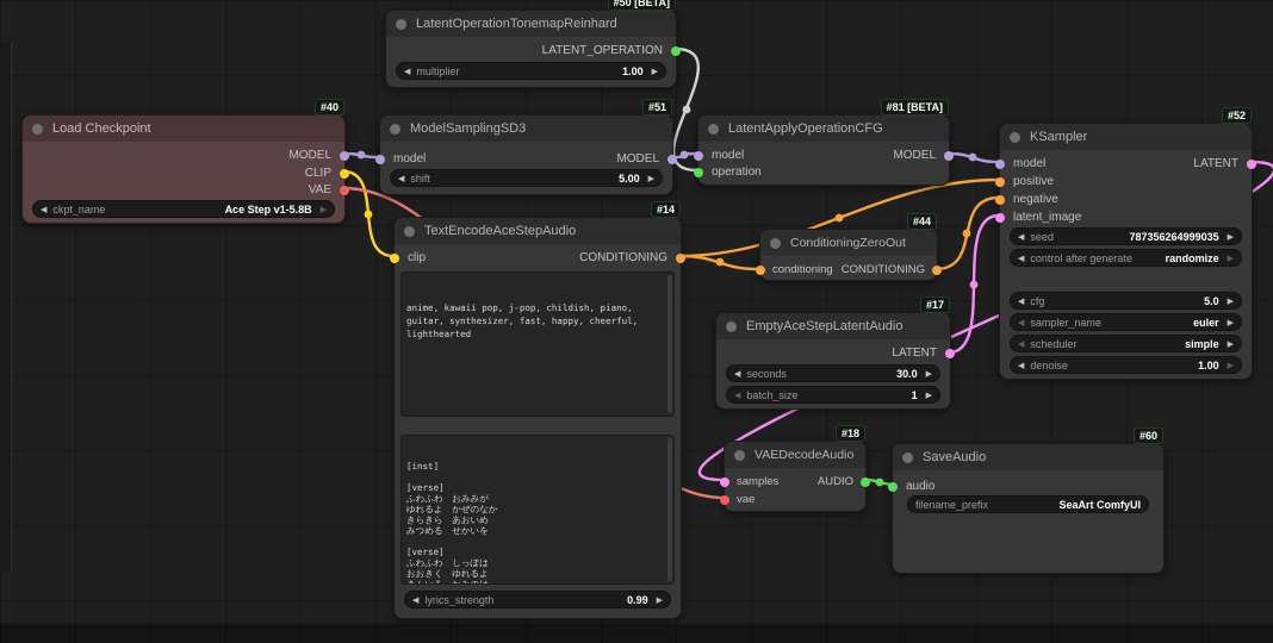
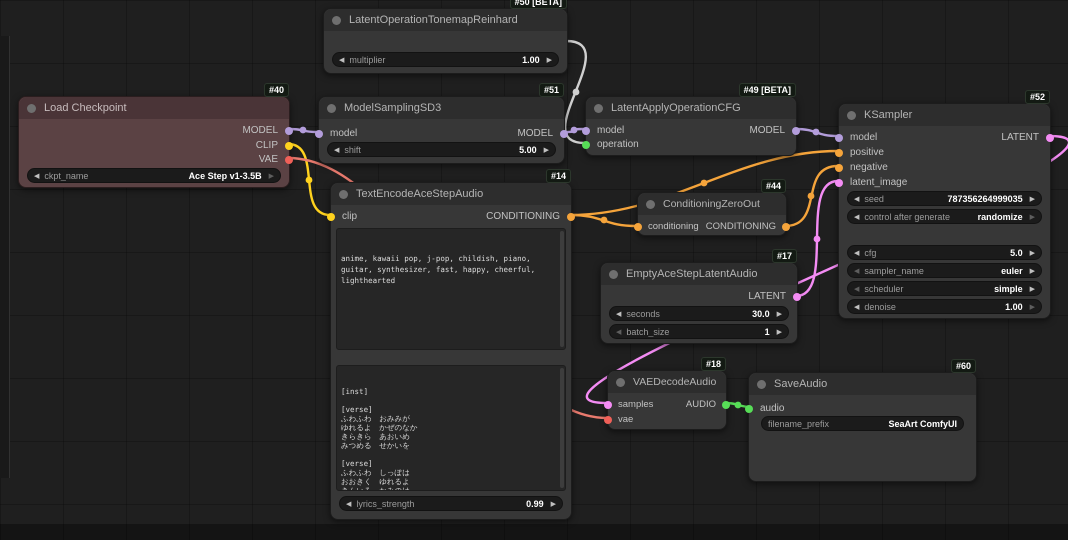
  #50 [BETA]
  LatentOperationTonemapReinhard
- LATENT_OPERATION
  multiplier
  1.00
  #40
  Load Checkpoint
  MODEL
  CLIP
  VAE
  ckpt_name
- Ace Step v1-5.8B
+ Ace Step v1-3.5B
  #51
  ModelSamplingSD3
  model
  MODEL
  shift
  5.00
- #81 [BETA]
+ #49 [BETA]
  LatentApplyOperationCFG
  model
  MODEL
  operation
  #52
  KSampler
  model
  LATENT
  positive
  negative
  latent_image
  seed
  787356264999035
  control after generate
  randomize
  cfg
  5.0
  sampler_name
  euler
  scheduler
  simple
  denoise
  1.00
  #14
  TextEncodeAceStepAudio
  clip
  CONDITIONING
  anime, kawaii pop, j-pop, childish, piano, guitar, synthesizer, fast, happy, cheerful, lighthearted
  [inst]
  [verse]
  ふわふわ おみみが
  ゆれるよ かぜのなか
  きらきら あおいめ
  みつめる せかいを
  [verse]
  ふわふわ しっぽは
  おおきく ゆれるよ
  lyrics_strength
  0.99
  #44
  ConditioningZeroOut
  conditioning
  CONDITIONING
  #17
  EmptyAceStepLatentAudio
  LATENT
  seconds
  30.0
  batch_size
  1
  #18
  VAEDecodeAudio
  samples
  AUDIO
  vae
  #60
  SaveAudio
  audio
  filename_prefix
  SeaArt ComfyUI
